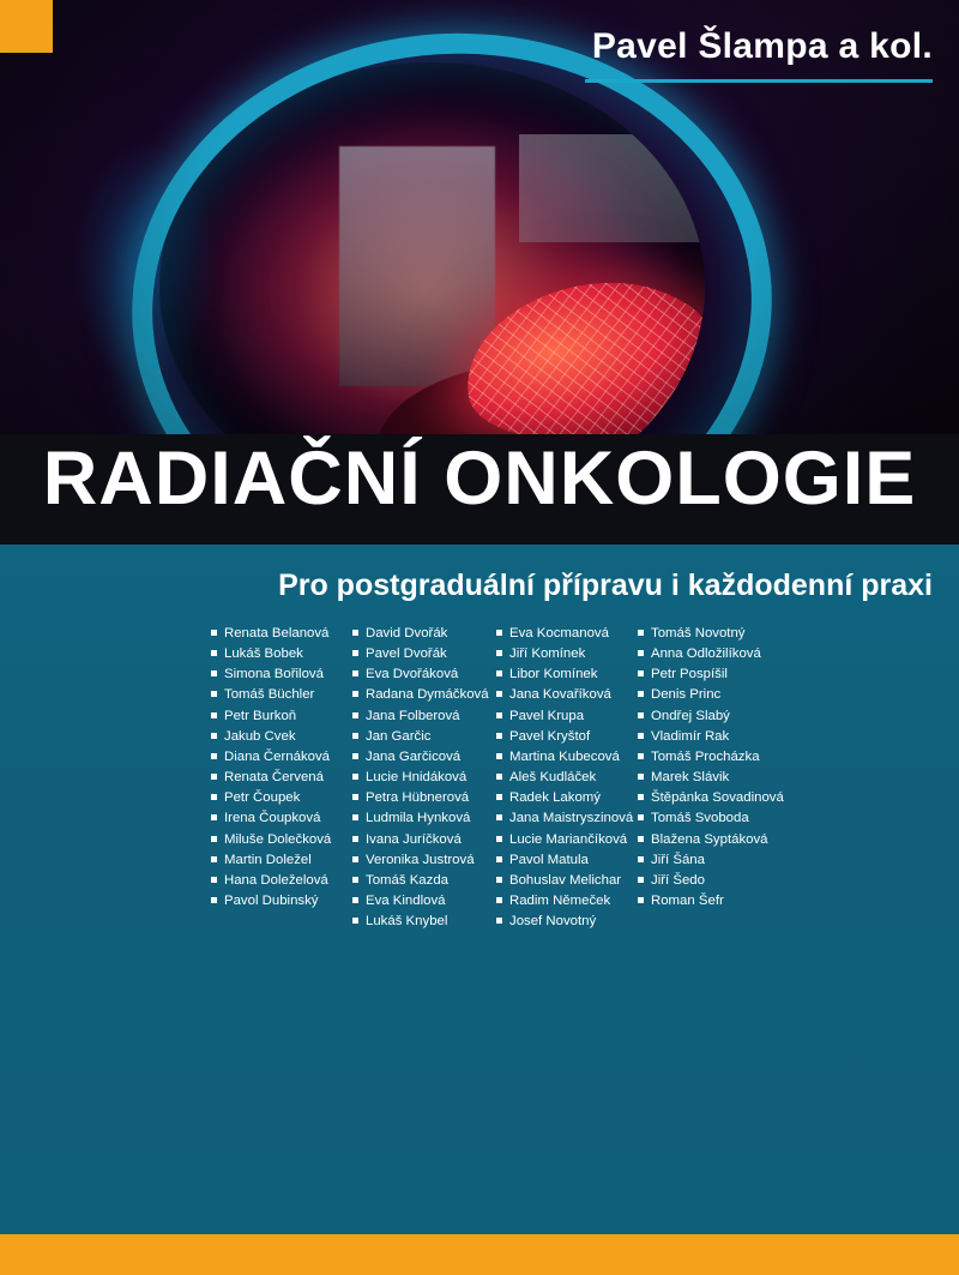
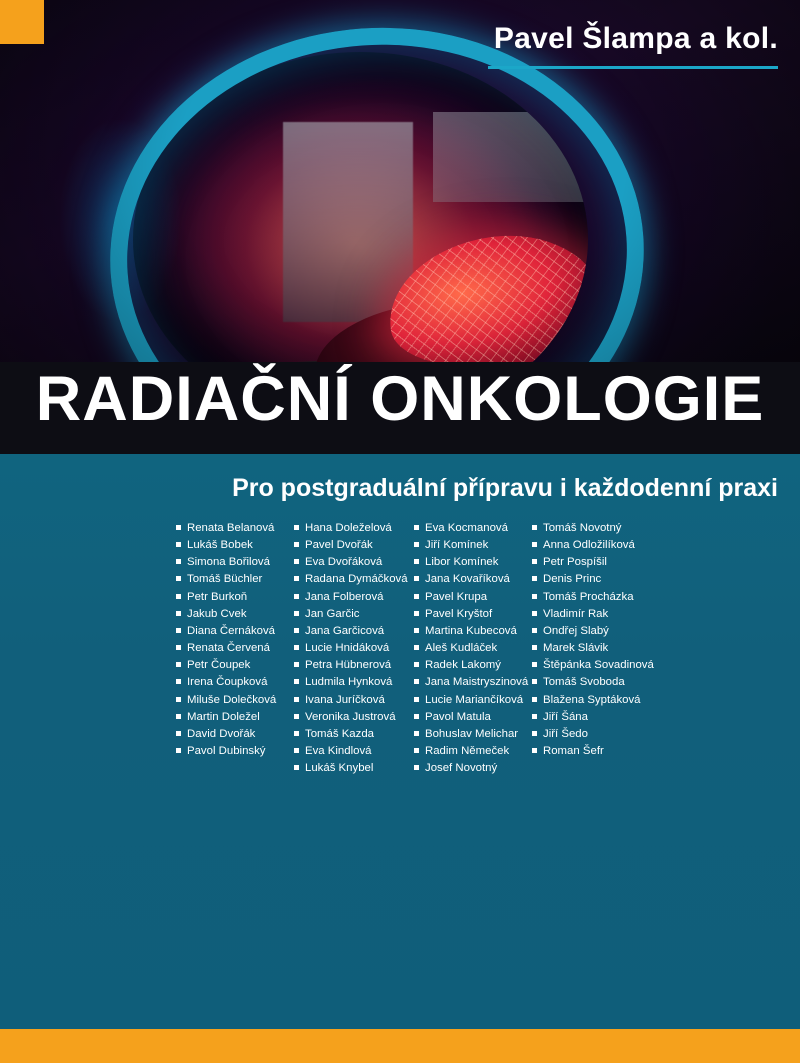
  Pavel Šlampa a kol.
  RADIAČNÍ ONKOLOGIE
  Pro postgraduální přípravu i každodenní praxi
  Renata Belanová
  Lukáš Bobek
  Simona Bořilová
  Tomáš Büchler
  Petr Burkoň
  Jakub Cvek
  Diana Černáková
  Renata Červená
  Petr Čoupek
  Irena Čoupková
  Miluše Dolečková
  Martin Doležel
- Hana Doleželová
+ David Dvořák
  Pavol Dubinský
- David Dvořák
+ Hana Doleželová
  Pavel Dvořák
  Eva Dvořáková
  Radana Dymáčková
  Jana Folberová
  Jan Garčic
  Jana Garčicová
  Lucie Hnidáková
  Petra Hübnerová
  Ludmila Hynková
  Ivana Juríčková
  Veronika Justrová
  Tomáš Kazda
  Eva Kindlová
  Lukáš Knybel
  Eva Kocmanová
  Jiří Komínek
  Libor Komínek
  Jana Kovaříková
  Pavel Krupa
  Pavel Kryštof
  Martina Kubecová
  Aleš Kudláček
  Radek Lakomý
  Jana Maistryszinová
  Lucie Mariančíková
  Pavol Matula
  Bohuslav Melichar
  Radim Němeček
  Josef Novotný
  Tomáš Novotný
  Anna Odložilíková
  Petr Pospíšil
  Denis Princ
- Ondřej Slabý
+ Tomáš Procházka
  Vladimír Rak
- Tomáš Procházka
+ Ondřej Slabý
  Marek Slávik
  Štěpánka Sovadinová
  Tomáš Svoboda
  Blažena Syptáková
  Jiří Šána
  Jiří Šedo
  Roman Šefr
